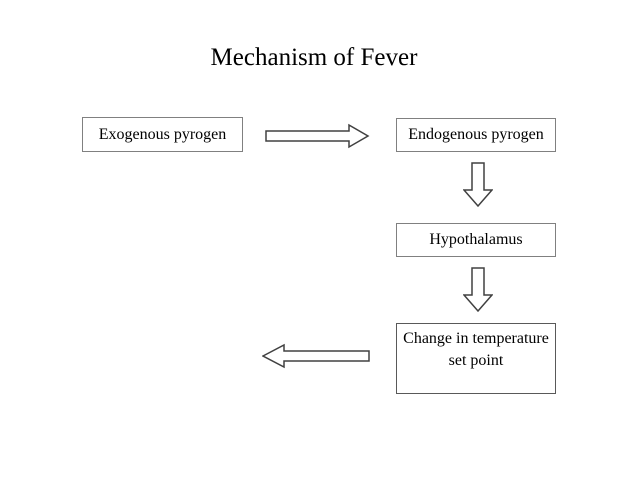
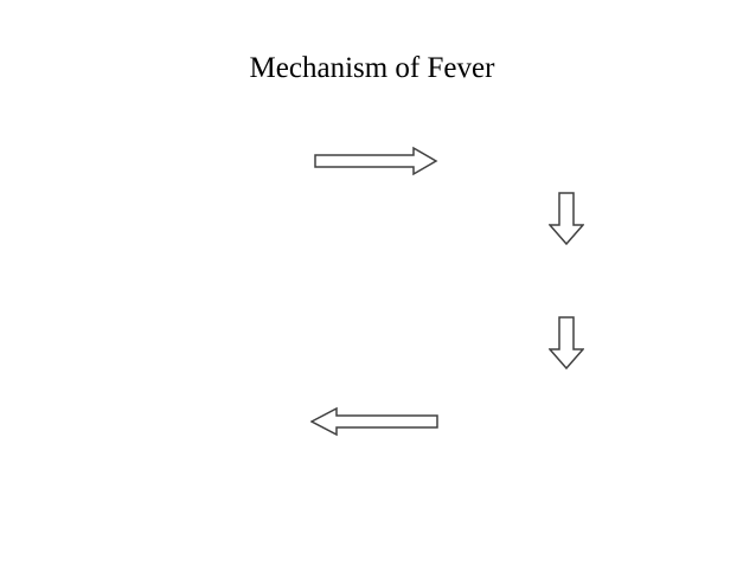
  Mechanism of Fever
- Exogenous pyrogen
- Endogenous pyrogen
- Hypothalamus
- Change in temperature
- set point
